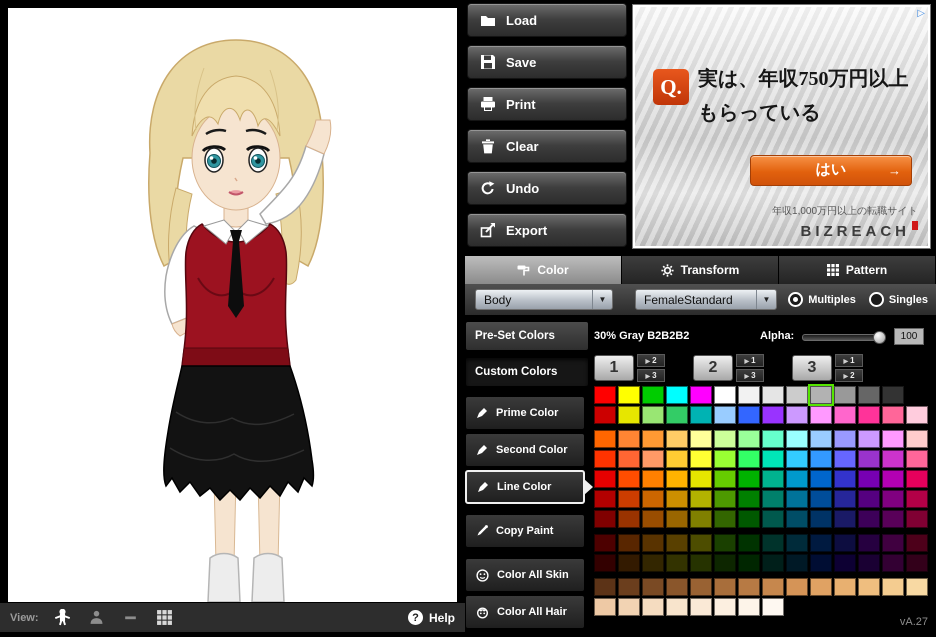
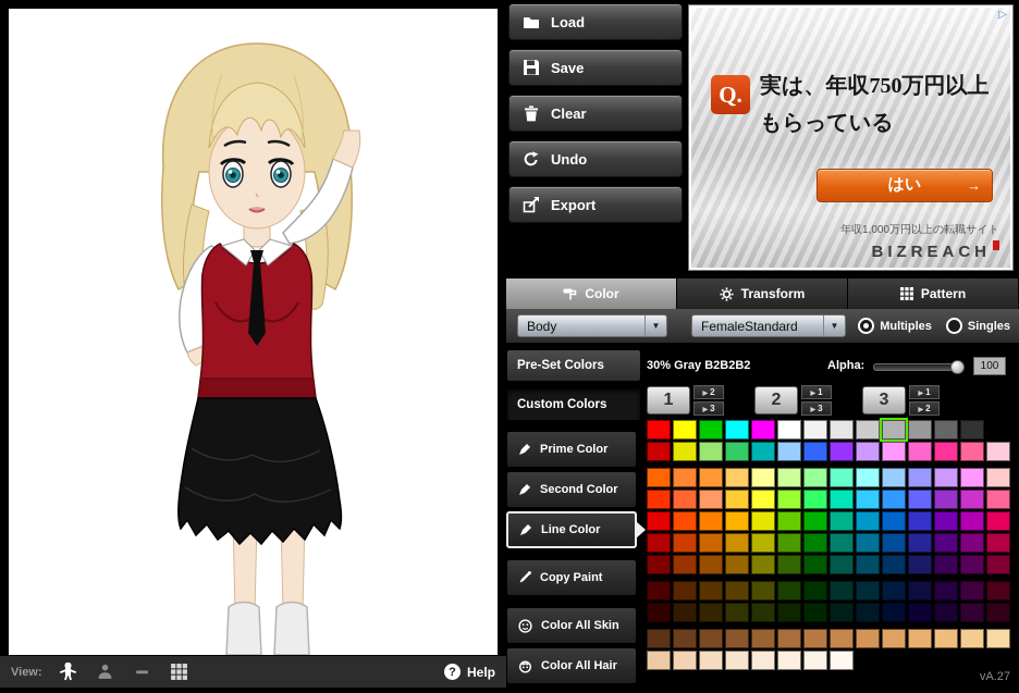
  View:
  Help
  Load
  Save
- Print
  Clear
  Undo
  Export
  Q.
  実は、年収750万円以上
  もらっている
  はい
  年収1,000万円以上の転職サイト
  BIZREACH
  Color
  Transform
  Pattern
  Body
  FemaleStandard
  Multiples
  Singles
  Pre-Set Colors
  Custom Colors
  Prime Color
  Second Color
  Line Color
  Copy Paint
  Color All Skin
  Color All Hair
  30% Gray B2B2B2
  Alpha:
  100
  1
  2
  3
  2
  1
  3
  3
  1
  2
  vA.27
